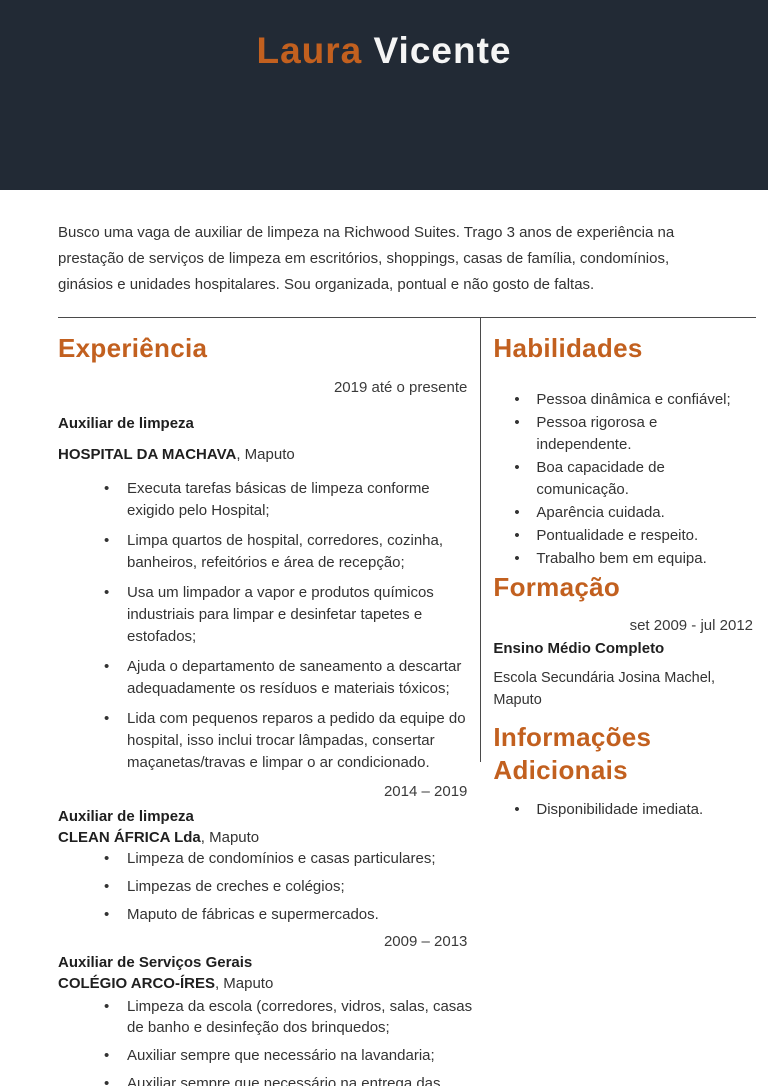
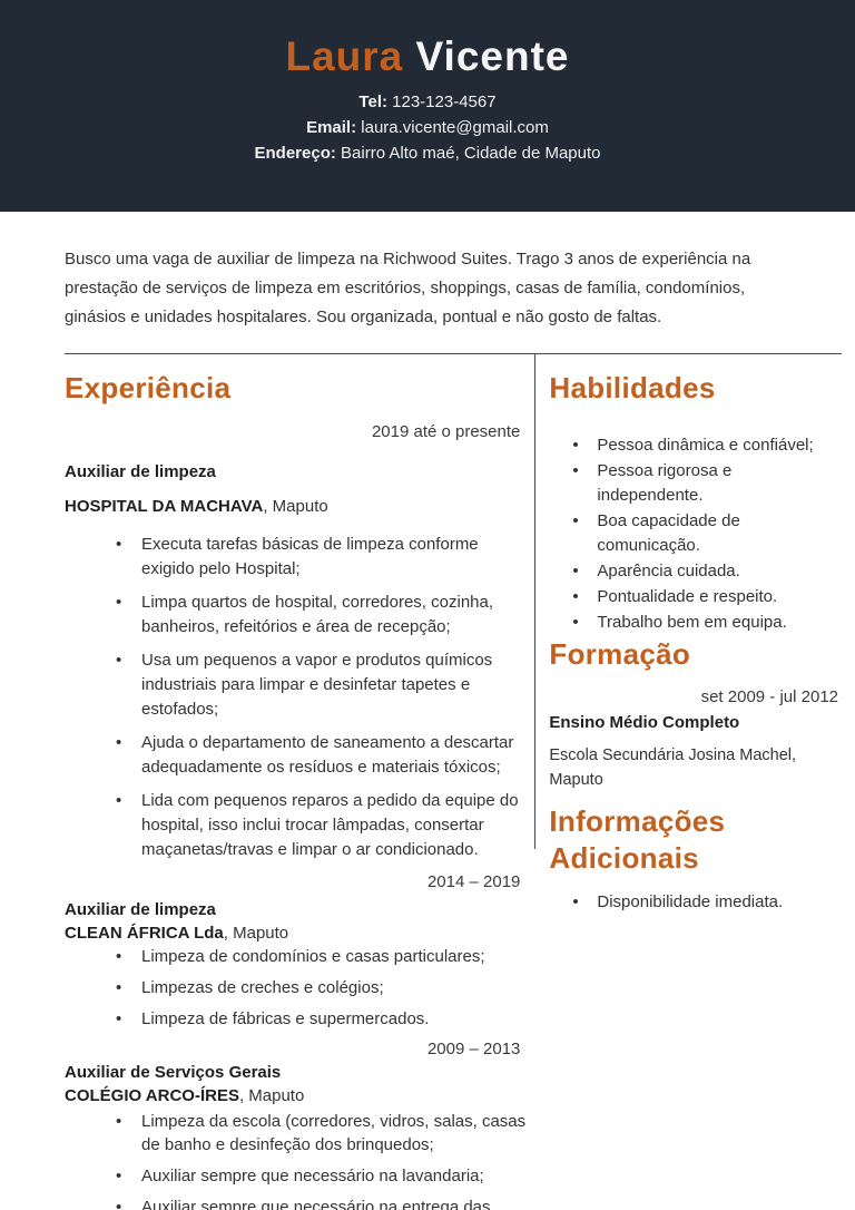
  Laura Vicente
+ Tel: 123-123-4567
+ Email: laura.vicente@gmail.com
+ Endereço: Bairro Alto maé, Cidade de Maputo
  Busco uma vaga de auxiliar de limpeza na Richwood Suites. Trago 3 anos de experiência na prestação de serviços de limpeza em escritórios, shoppings, casas de família, condomínios, ginásios e unidades hospitalares. Sou organizada, pontual e não gosto de faltas.
  Experiência
  2019 até o presente
  Auxiliar de limpeza
  HOSPITAL DA MACHAVA, Maputo
  Executa tarefas básicas de limpeza conforme exigido pelo Hospital;
  Limpa quartos de hospital, corredores, cozinha, banheiros, refeitórios e área de recepção;
- Usa um limpador a vapor e produtos químicos industriais para limpar e desinfetar tapetes e estofados;
+ Usa um pequenos a vapor e produtos químicos industriais para limpar e desinfetar tapetes e estofados;
  Ajuda o departamento de saneamento a descartar adequadamente os resíduos e materiais tóxicos;
  Lida com pequenos reparos a pedido da equipe do hospital, isso inclui trocar lâmpadas, consertar maçanetas/travas e limpar o ar condicionado.
  2014 – 2019
  Auxiliar de limpeza
  CLEAN ÁFRICA Lda, Maputo
  Limpeza de condomínios e casas particulares;
  Limpezas de creches e colégios;
- Maputo de fábricas e supermercados.
+ Limpeza de fábricas e supermercados.
  2009 – 2013
  Auxiliar de Serviços Gerais
  COLÉGIO ARCO-ÍRES, Maputo
  Limpeza da escola (corredores, vidros, salas, casas de banho e desinfeção dos brinquedos;
  Auxiliar sempre que necessário na lavandaria;
  Auxiliar sempre que necessário na entrega das
  Habilidades
  Pessoa dinâmica e confiável;
  Pessoa rigorosa e independente.
  Boa capacidade de comunicação.
  Aparência cuidada.
  Pontualidade e respeito.
  Trabalho bem em equipa.
  Formação
  set 2009 - jul 2012
  Ensino Médio Completo
  Escola Secundária Josina Machel, Maputo
  Informações Adicionais
  Disponibilidade imediata.
